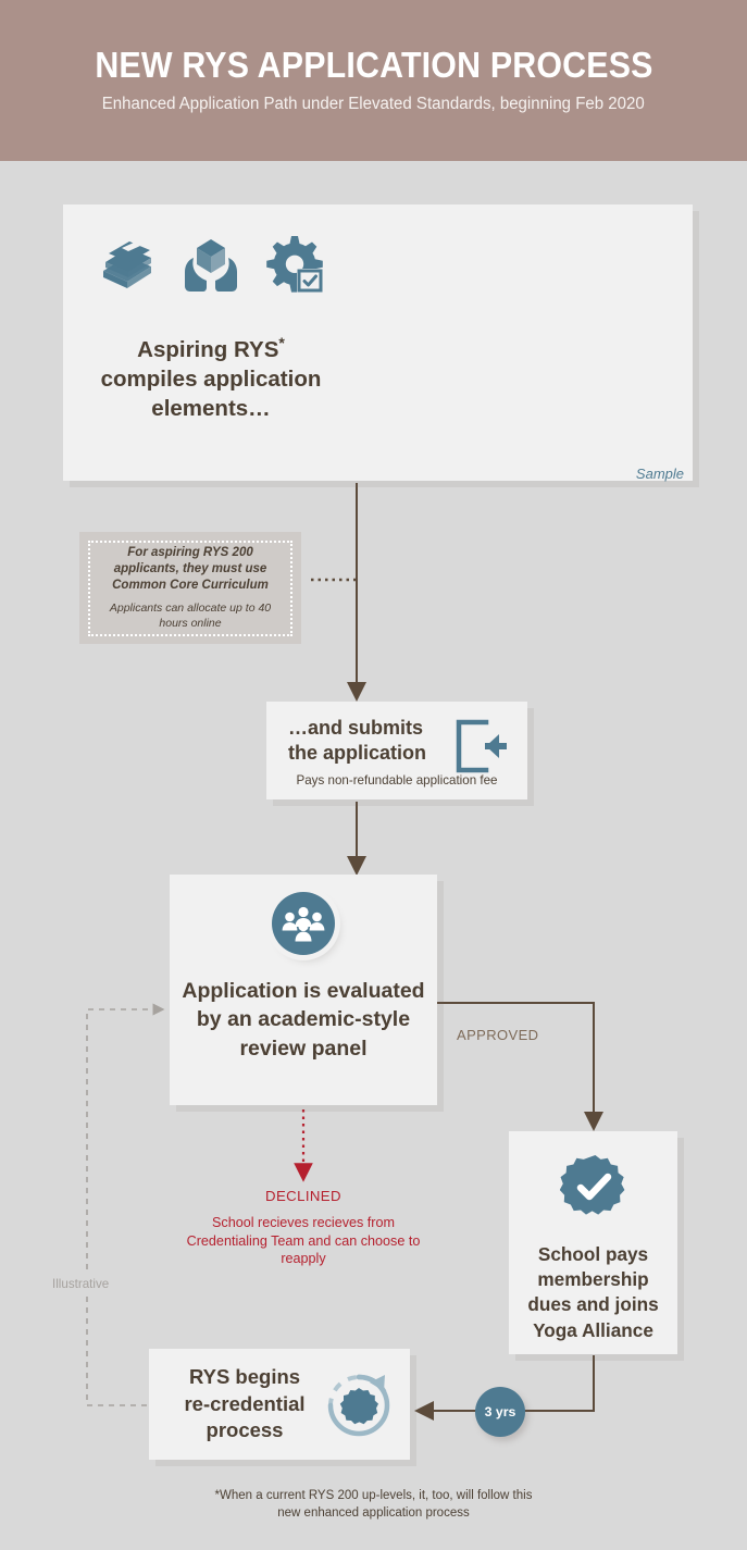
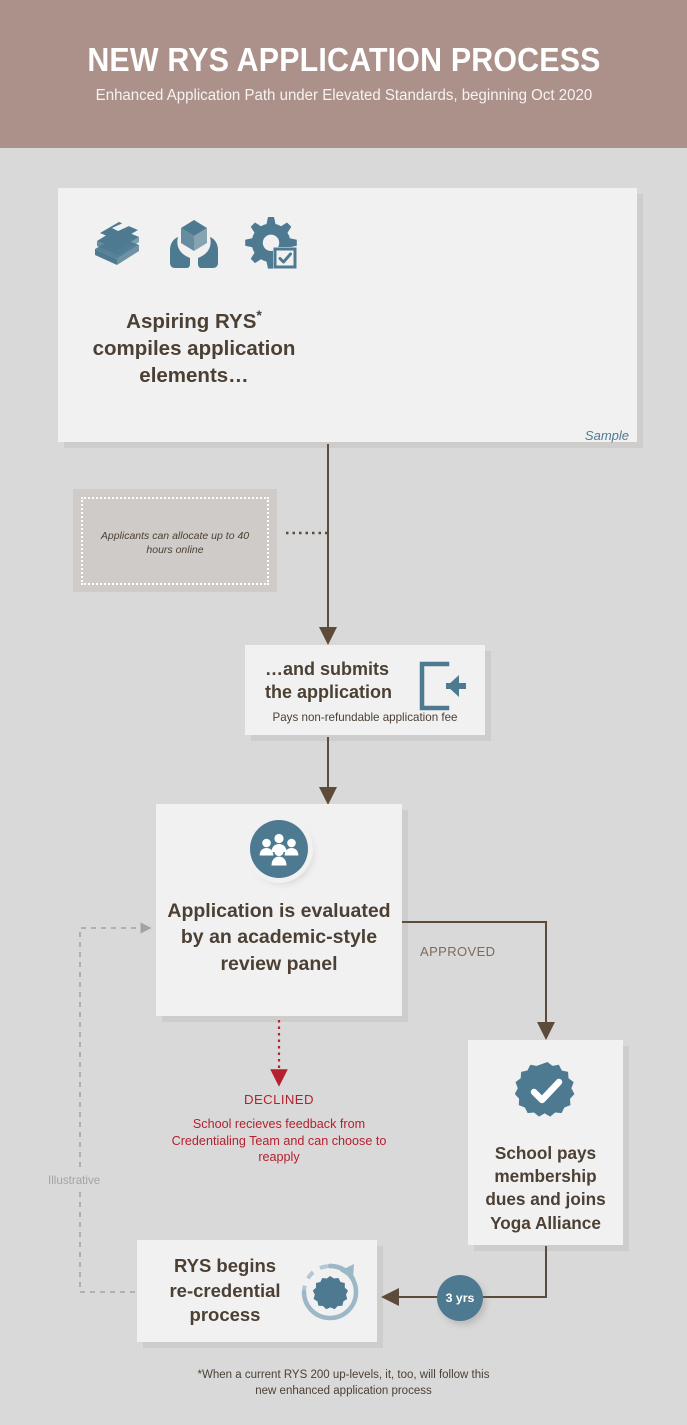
  NEW RYS APPLICATION PROCESS
- Enhanced Application Path under Elevated Standards, beginning Feb 2020
+ Enhanced Application Path under Elevated Standards, beginning Oct 2020
  Aspiring RYS*
  compiles application
  elements…
  Sample
- For aspiring RYS 200 applicants, they must use Common Core Curriculum
  Applicants can allocate up to 40 hours online
  …and submits
  the application
  Pays non-refundable application fee
  Application is evaluated
  by an academic-style
  review panel
  APPROVED
  DECLINED
- School recieves recieves from Credentialing Team and can choose to reapply
+ School recieves feedback from Credentialing Team and can choose to reapply
  Illustrative
  School pays
  membership
  dues and joins
  Yoga Alliance
  3 yrs
  RYS begins
  re-credential
  process
  *When a current RYS 200 up-levels, it, too, will follow this
  new enhanced application process
